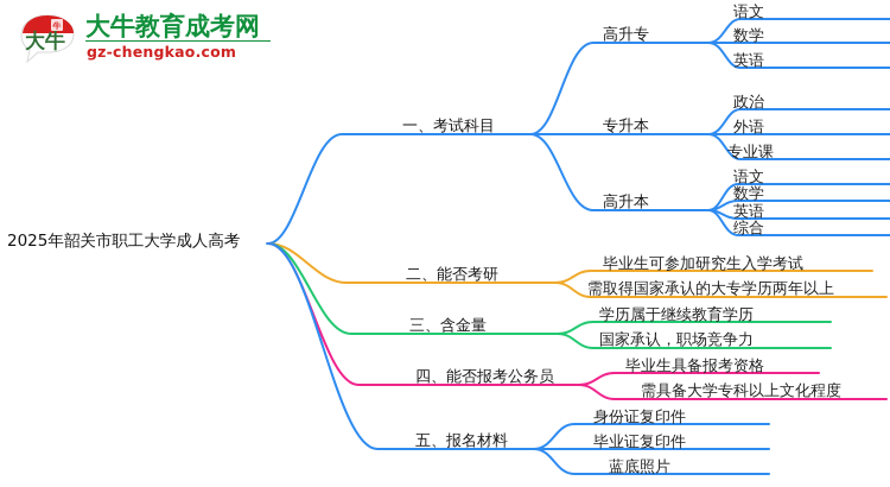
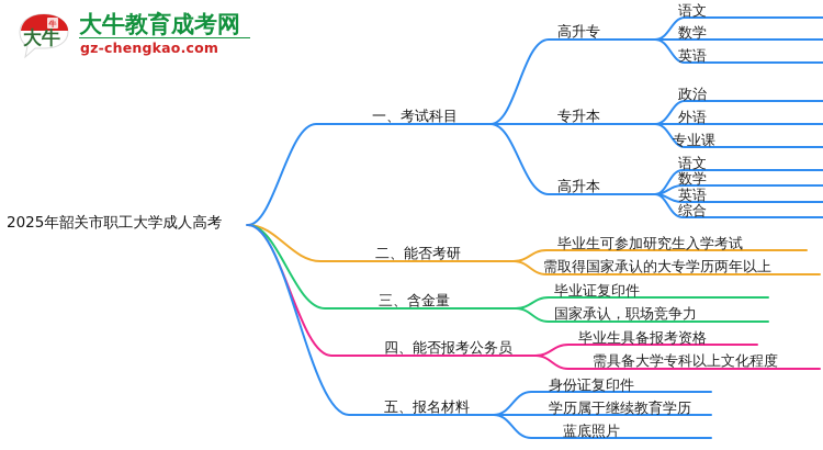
  大牛
  牛
  大牛教育成考网
  gz-chengkao.com
  2025年韶关市职工大学成人高考
  一、考试科目
  高升专
  语文
  数学
  英语
  专升本
  政治
  外语
  专业课
  高升本
  语文
  数学
  英语
  综合
  二、能否考研
  毕业生可参加研究生入学考试
  需取得国家承认的大专学历两年以上
  三、含金量
- 学历属于继续教育学历
+ 毕业证复印件
  国家承认，职场竞争力
  四、能否报考公务员
  毕业生具备报考资格
  需具备大学专科以上文化程度
  五、报名材料
  身份证复印件
- 毕业证复印件
+ 学历属于继续教育学历
  蓝底照片
